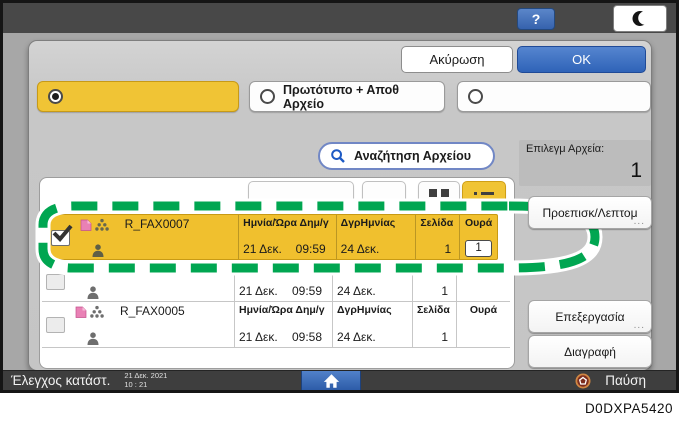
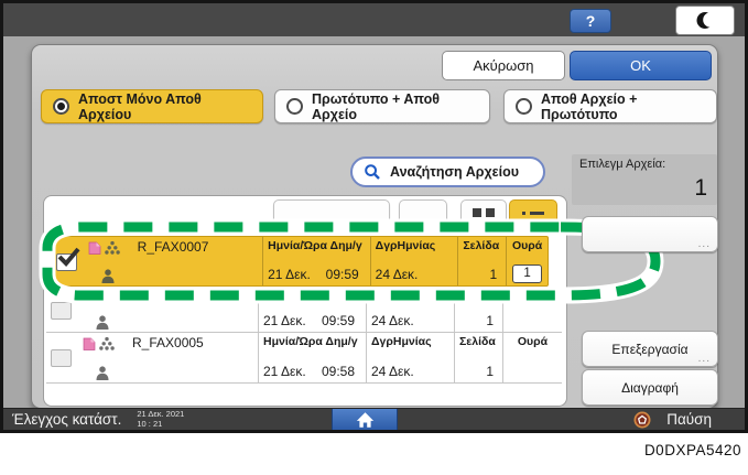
  ?
  Ακύρωση
  OK
+ Αποστ Μόνο Αποθ Αρχείου
  Πρωτότυπο + Αποθ Αρχείο
+ Αποθ Αρχείο + Πρωτότυπο
  Αναζήτηση Αρχείου
  Επιλεγμ Αρχεία:
  1
- Προεπισκ/Λεπτομ
  ...
  Επεξεργασία
  ...
  Διαγραφή
  R_FAX0007
  Ημνία/Ώρα Δημ/γ
  21 Δεκ.
  09:59
  ΔγρΗμνίας
  24 Δεκ.
  Σελίδα
  1
  Ουρά
  1
  21 Δεκ.
  09:59
  24 Δεκ.
  1
  R_FAX0005
  Ημνία/Ώρα Δημ/γ
  21 Δεκ.
  09:58
  ΔγρΗμνίας
  24 Δεκ.
  Σελίδα
  1
  Ουρά
  Έλεγχος κατάστ.
  21 Δεκ. 2021
  10 : 21
  Παύση
  D0DXPA5420
